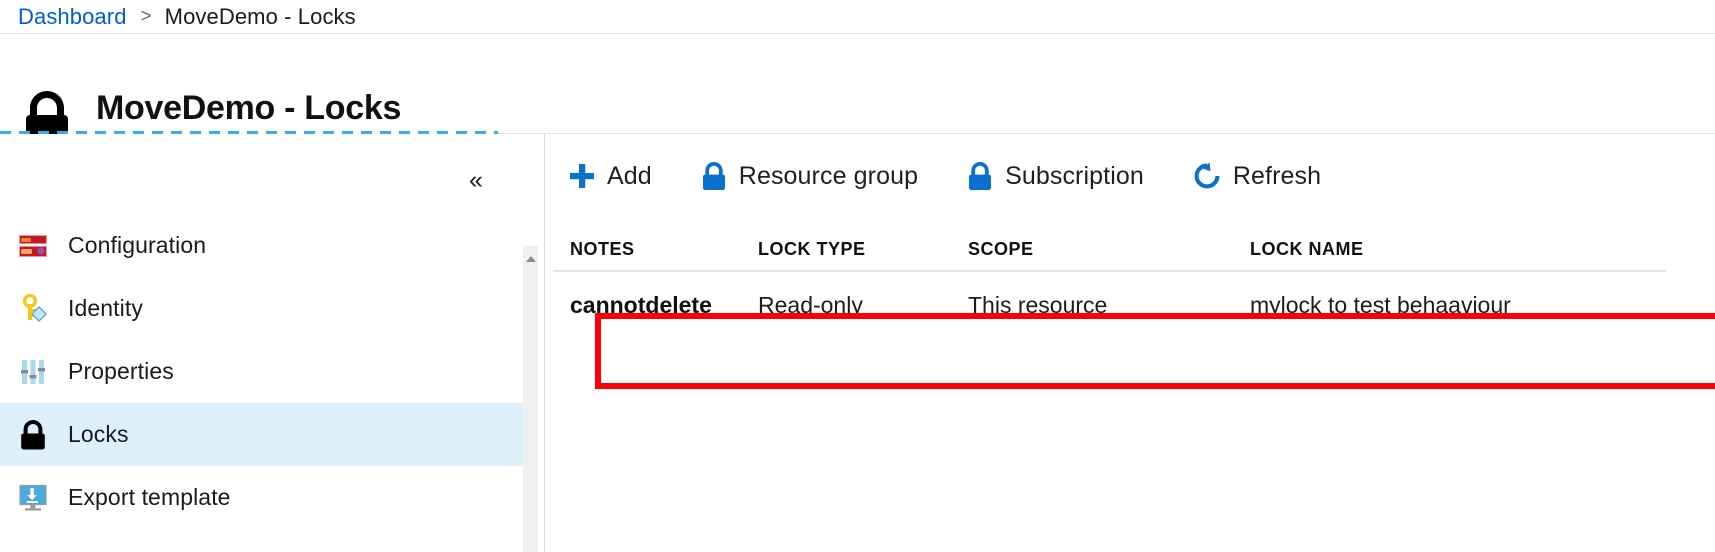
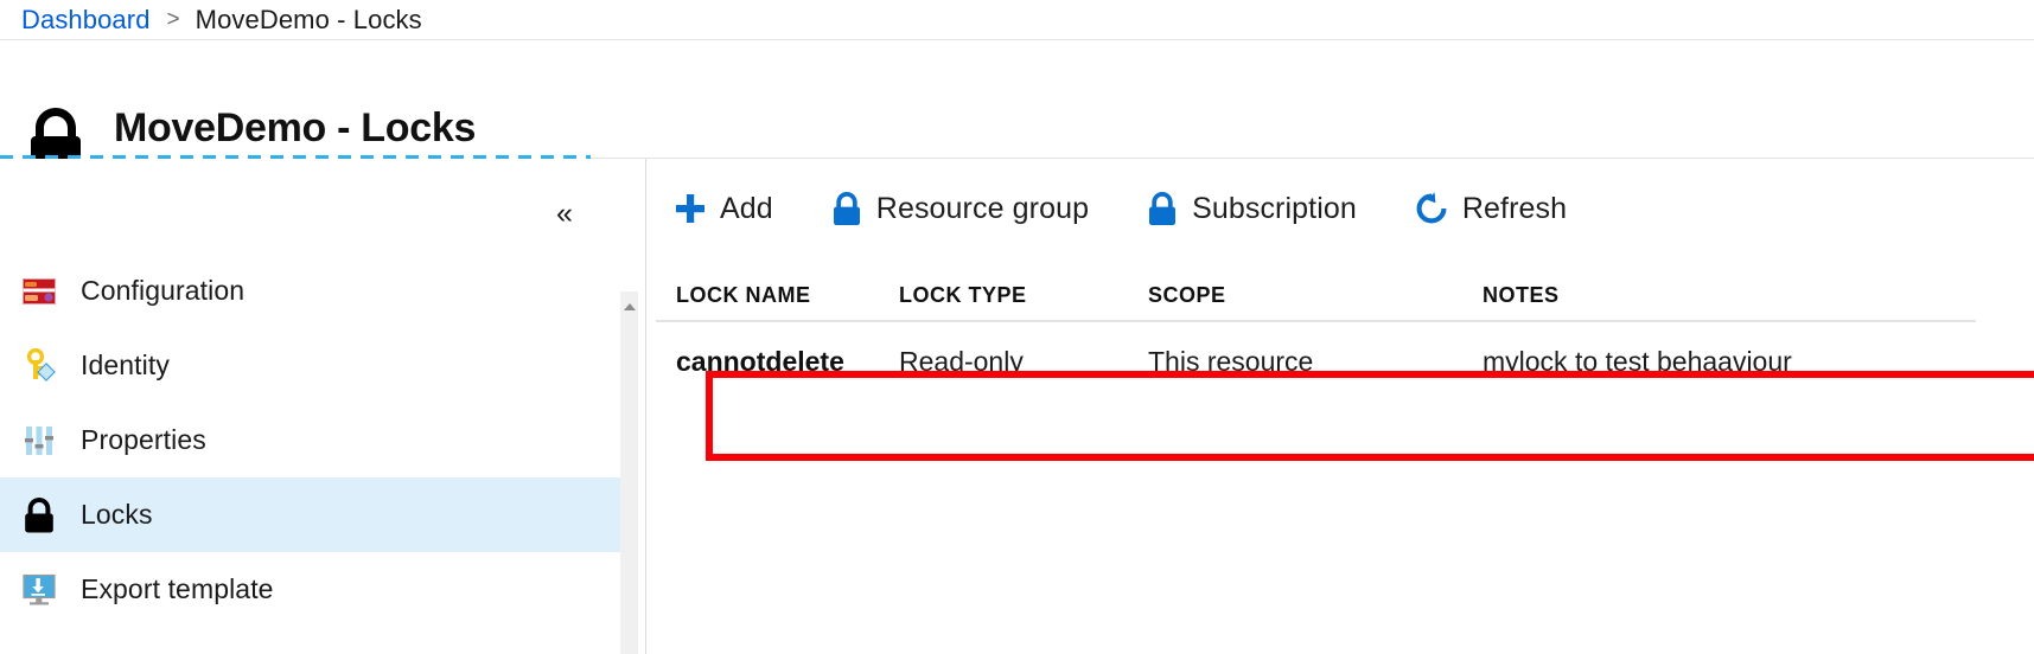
  Dashboard
  >
  MoveDemo - Locks
  MoveDemo - Locks
  «
  Configuration
  Identity
  Properties
  Locks
  Export template
  Add
  Resource group
  Subscription
  Refresh
- NOTES
+ LOCK NAME
  LOCK TYPE
  SCOPE
- LOCK NAME
+ NOTES
  cannotdelete
  Read-only
  This resource
  mylock to test behaaviour
